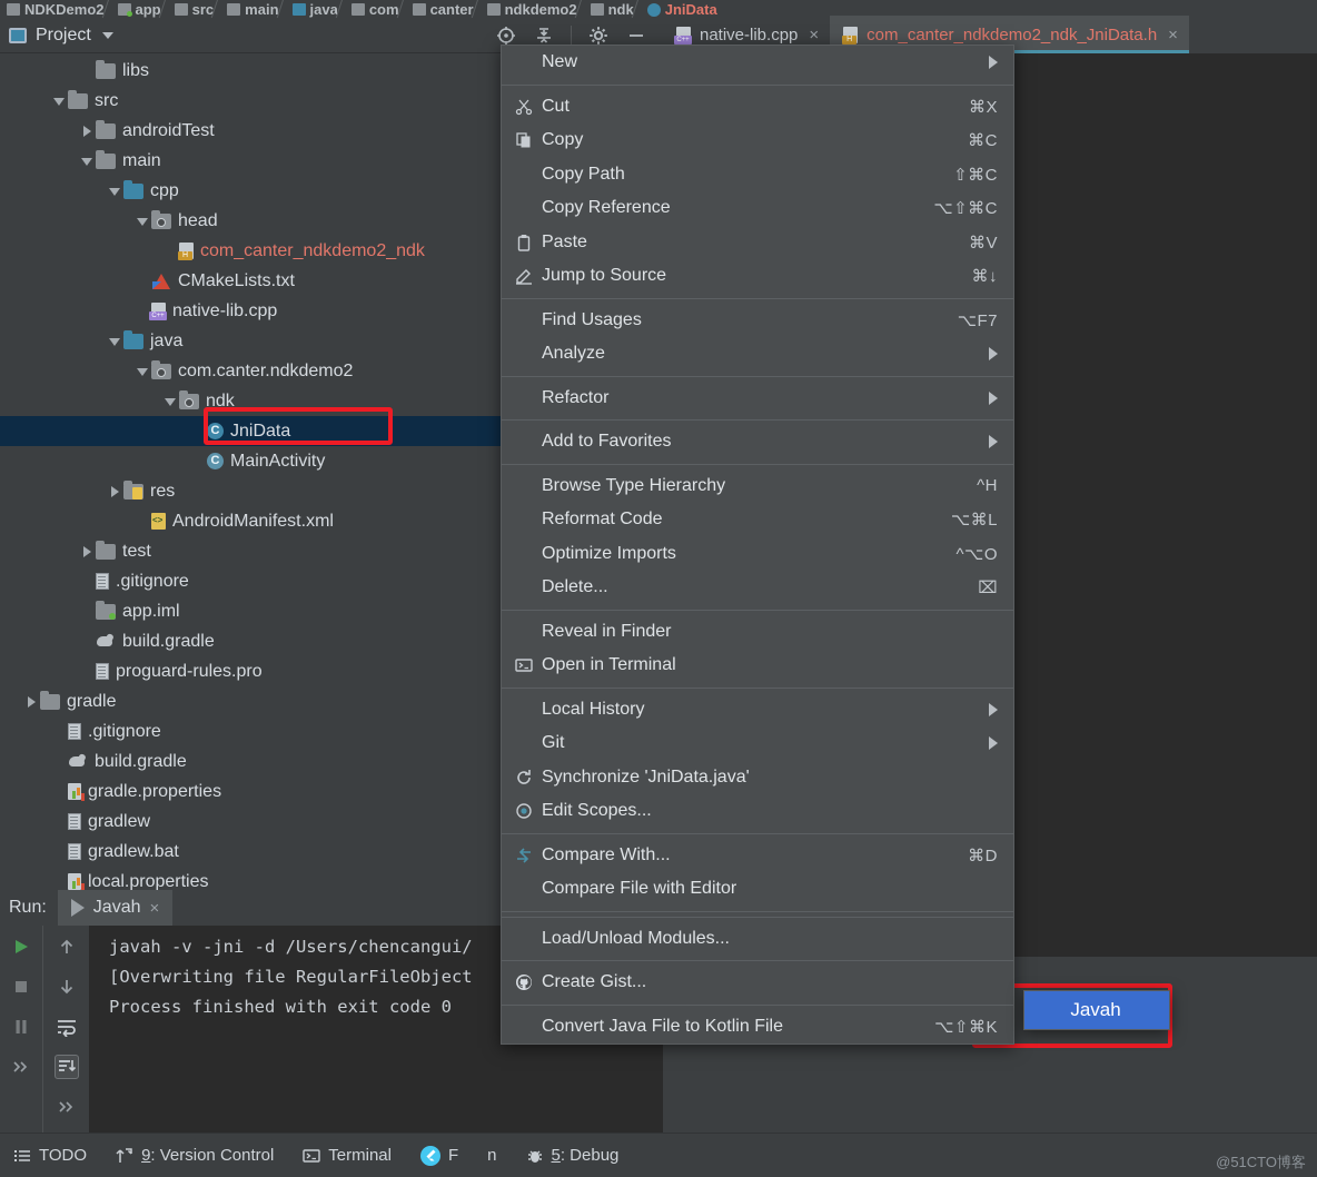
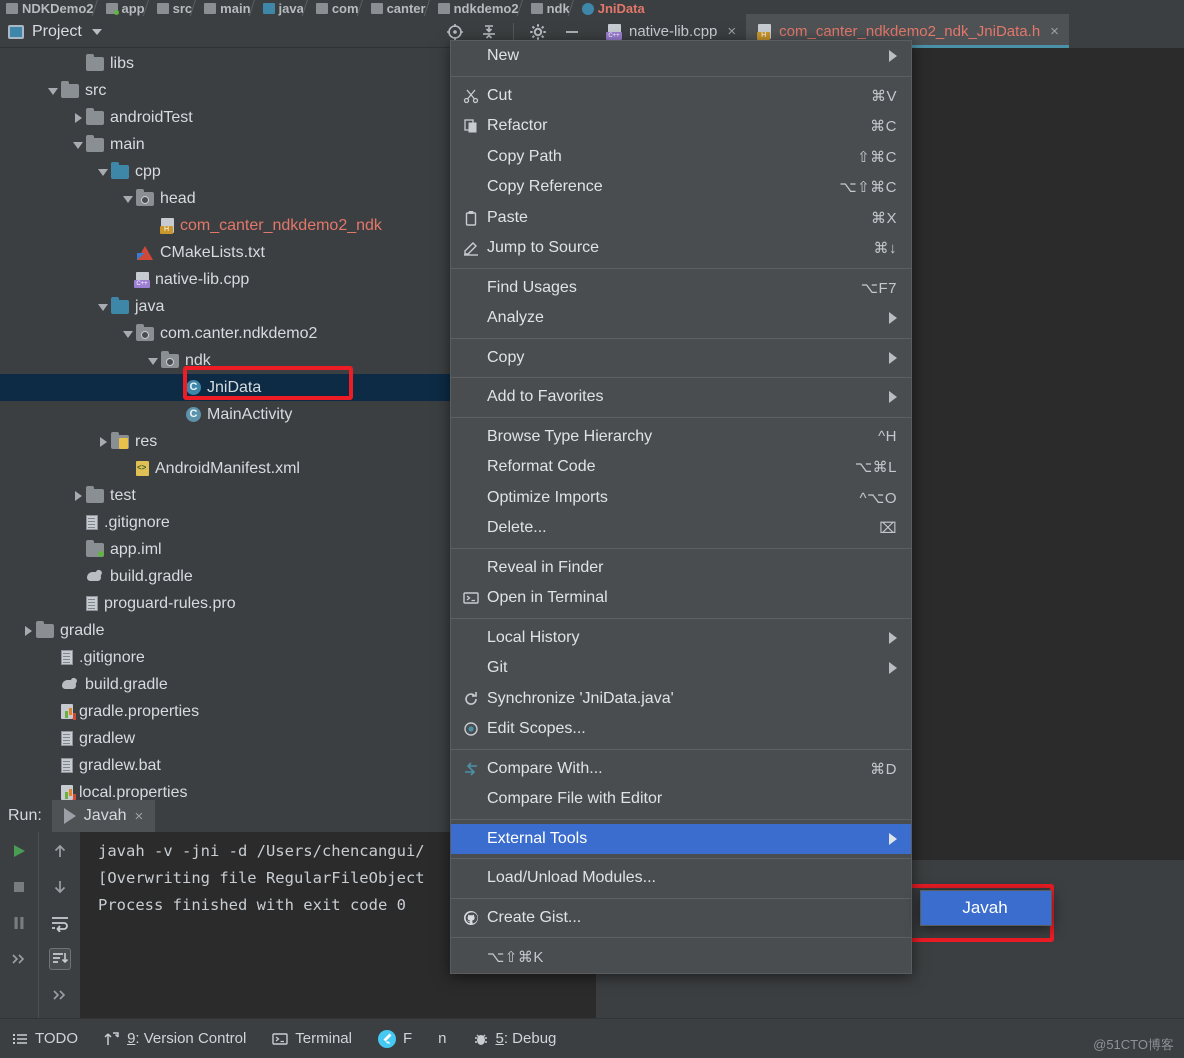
  NDKDemo2
  app
  src
  main
  java
  com
  canter
  ndkdemo2
  ndk
  JniData
  Project
  libs
  src
  androidTest
  main
  cpp
  head
  com_canter_ndkdemo2_ndk
  CMakeLists.txt
  native-lib.cpp
  java
  com.canter.ndkdemo2
  ndk
  JniData
  MainActivity
  res
  AndroidManifest.xml
  test
  .gitignore
  app.iml
  build.gradle
  proguard-rules.pro
  gradle
  .gitignore
  build.gradle
  gradle.properties
  gradlew
  gradlew.bat
  local.properties
  native-lib.cpp
  ×
  com_canter_ndkdemo2_ndk_JniData.h
  ×
  Run:
  Javah
  ×
  Process finished with exit code 0
  New
  Cut
- ⌘X
+ ⌘V
- Copy
+ Refactor
  ⌘C
  Copy Path
  ⇧⌘C
  Copy Reference
  ⌥⇧⌘C
  Paste
- ⌘V
+ ⌘X
  Jump to Source
  ⌘↓
  Find Usages
  ⌥F7
  Analyze
- Refactor
+ Copy
  Add to Favorites
  Browse Type Hierarchy
  ^H
  Reformat Code
  ⌥⌘L
  Optimize Imports
  ^⌥O
  Delete...
  ⌧
  Reveal in Finder
  Open in Terminal
  Local History
  Git
  Synchronize 'JniData.java'
  Edit Scopes...
  Compare With...
  ⌘D
  Compare File with Editor
+ External Tools
  Load/Unload Modules...
  Create Gist...
- Convert Java File to Kotlin File
  ⌥⇧⌘K
  Javah
  TODO
  9: Version Control
  Terminal
  F
  n
  5: Debug
  @51CTO博客
